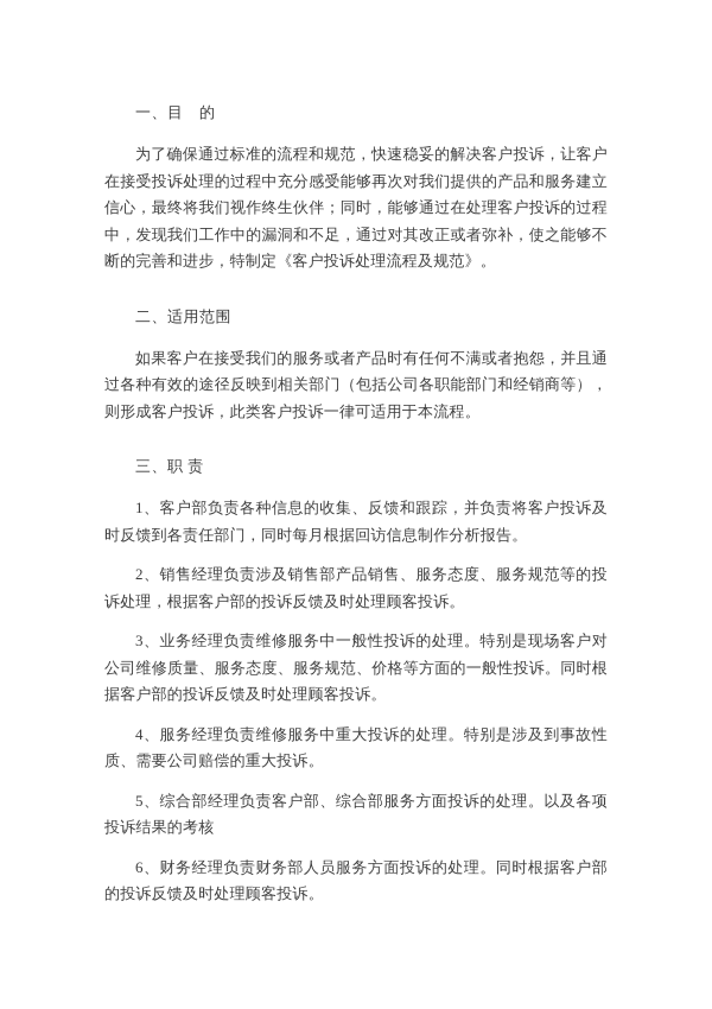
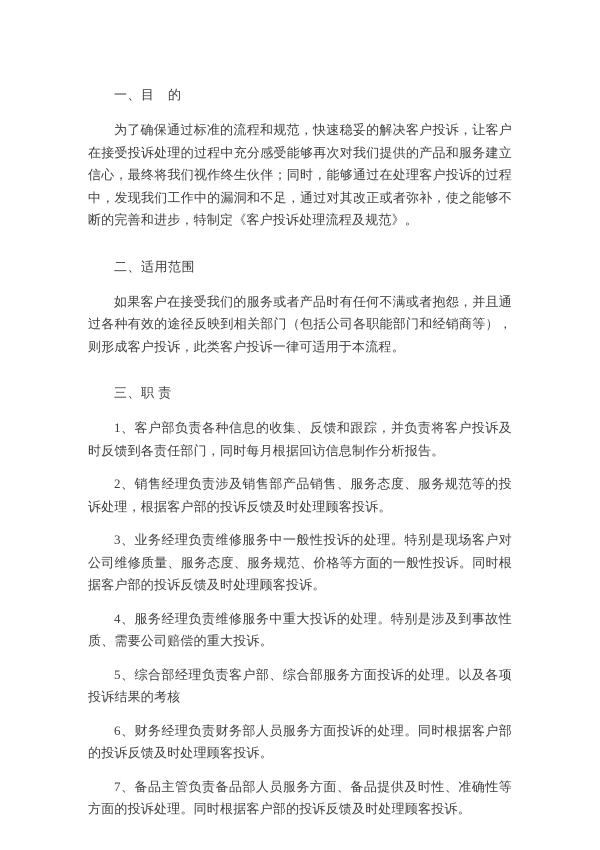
  一、目 的
  为了确保通过标准的流程和规范，快速稳妥的解决客户投诉，让客户在接受投诉处理的过程中充分感受能够再次对我们提供的产品和服务建立信心，最终将我们视作终生伙伴；同时，能够通过在处理客户投诉的过程中，发现我们工作中的漏洞和不足，通过对其改正或者弥补，使之能够不断的完善和进步，特制定《客户投诉处理流程及规范》。
  二、适用范围
  如果客户在接受我们的服务或者产品时有任何不满或者抱怨，并且通过各种有效的途径反映到相关部门（包括公司各职能部门和经销商等），则形成客户投诉，此类客户投诉一律可适用于本流程。
  三、职 责
  1、客户部负责各种信息的收集、反馈和跟踪，并负责将客户投诉及时反馈到各责任部门，同时每月根据回访信息制作分析报告。
  2、销售经理负责涉及销售部产品销售、服务态度、服务规范等的投诉处理，根据客户部的投诉反馈及时处理顾客投诉。
  3、业务经理负责维修服务中一般性投诉的处理。特别是现场客户对公司维修质量、服务态度、服务规范、价格等方面的一般性投诉。同时根据客户部的投诉反馈及时处理顾客投诉。
  4、服务经理负责维修服务中重大投诉的处理。特别是涉及到事故性质、需要公司赔偿的重大投诉。
  5、综合部经理负责客户部、综合部服务方面投诉的处理。以及各项投诉结果的考核
  6、财务经理负责财务部人员服务方面投诉的处理。同时根据客户部的投诉反馈及时处理顾客投诉。
+ 7、备品主管负责备品部人员服务方面、备品提供及时性、准确性等方面的投诉处理。同时根据客户部的投诉反馈及时处理顾客投诉。
